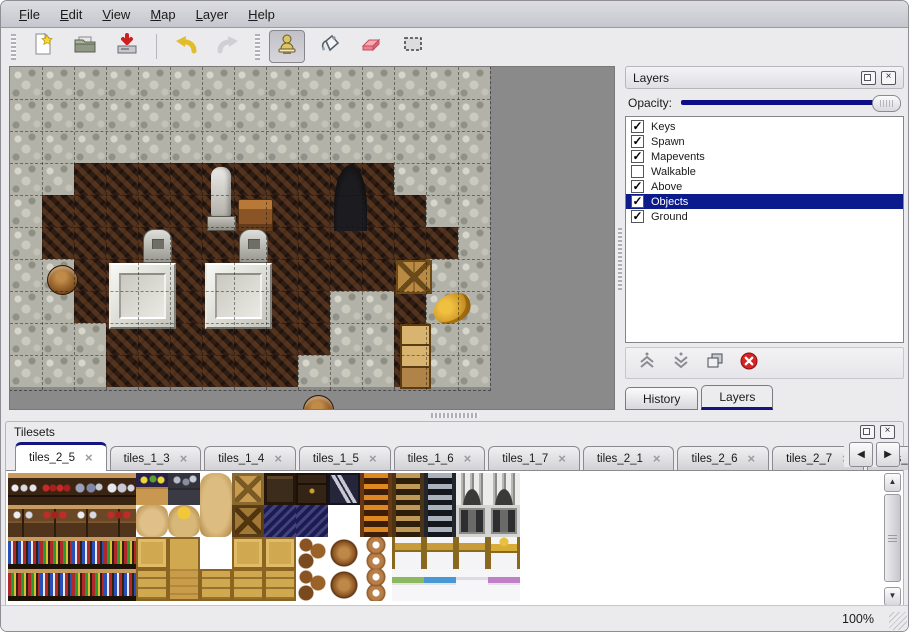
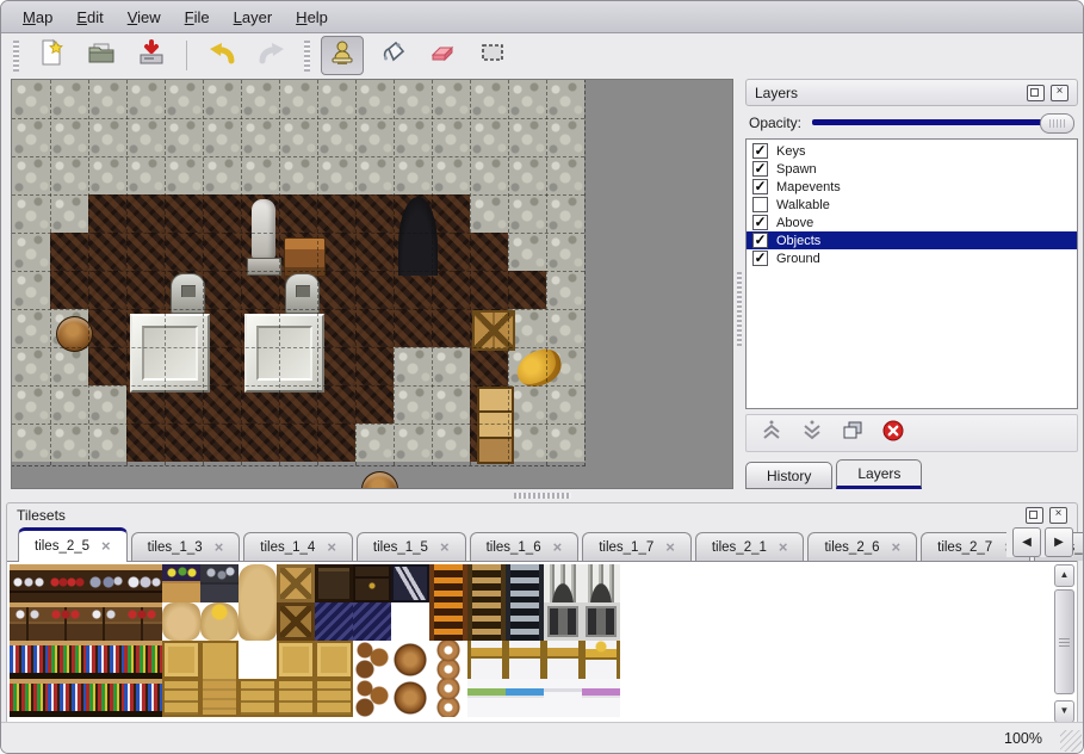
- File
+ Map
  Edit
  View
- Map
+ File
  Layer
  Help
  Layers
  ×
  Opacity:
  ✓
  Keys
  ✓
  Spawn
  ✓
  Mapevents
  Walkable
  ✓
  Above
  ✓
  Objects
  ✓
  Ground
  History
  Layers
  Tilesets
  ×
  tiles_2_5
  ×
  tiles_1_3
  ×
  tiles_1_4
  ×
  tiles_1_5
  ×
  tiles_1_6
  ×
  tiles_1_7
  ×
  tiles_2_1
  ×
  tiles_2_6
  ×
  tiles_2_7
  ◀
  ▶
  ▲
  ▼
  100%
